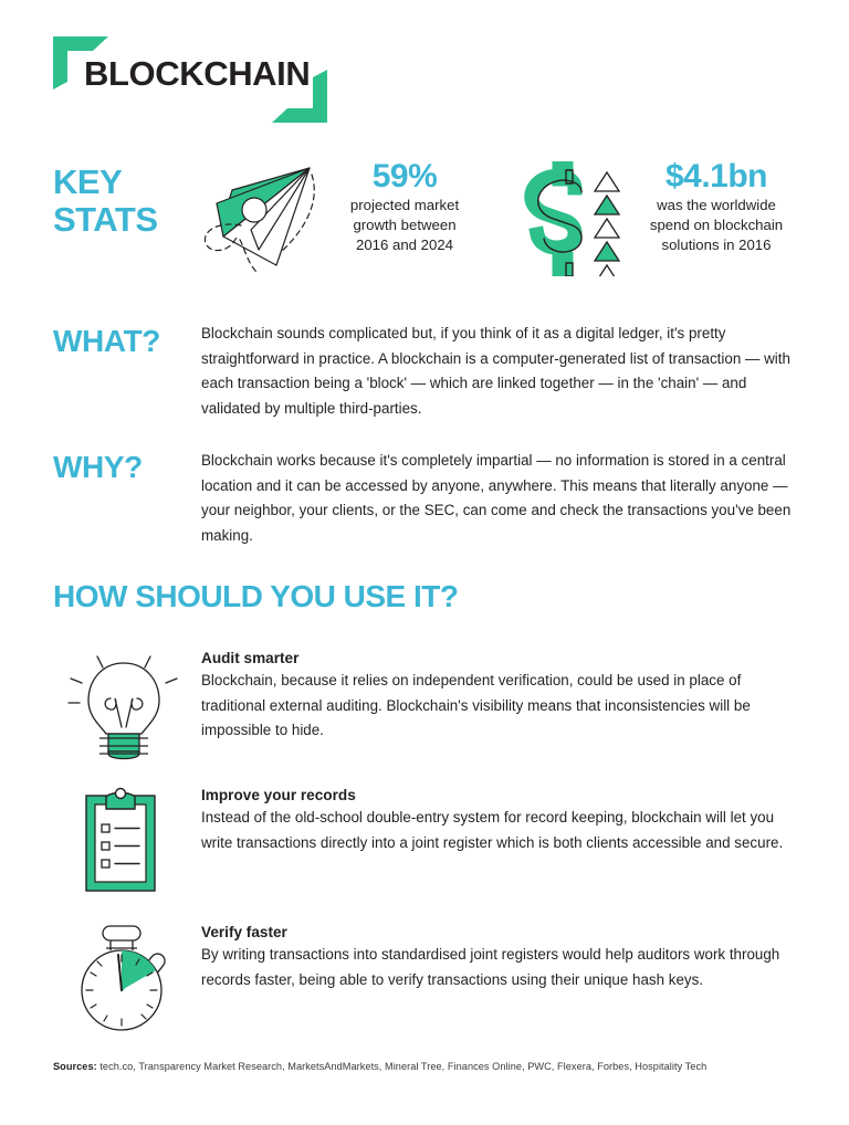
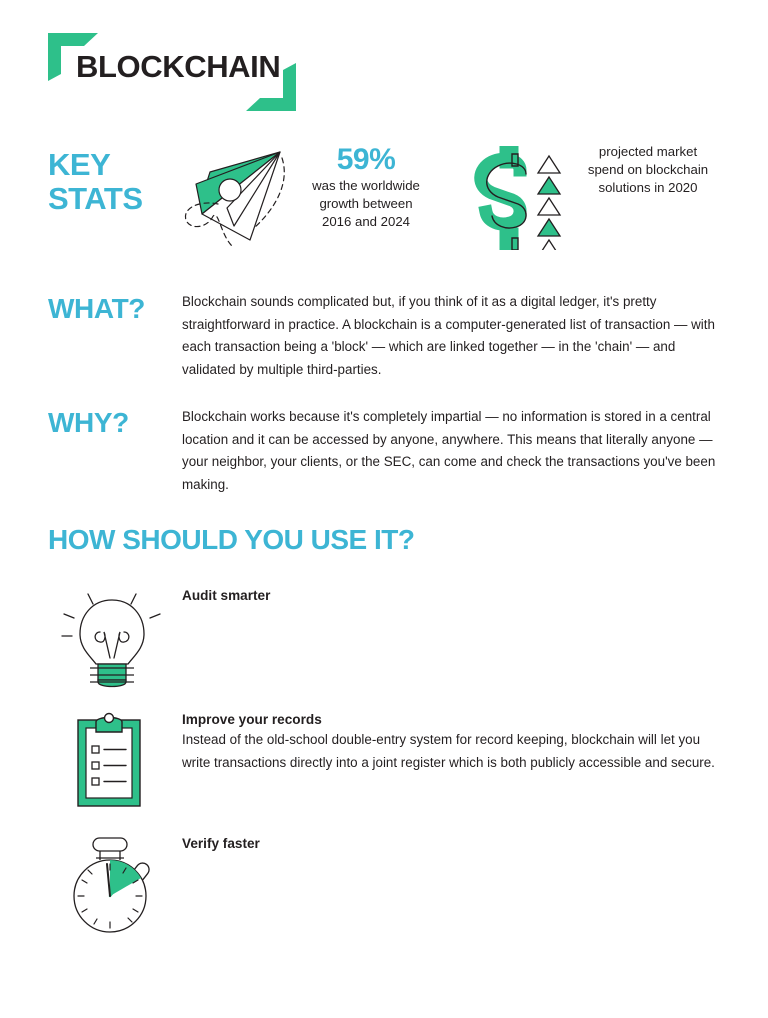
  BLOCKCHAIN
  KEY
  STATS
  59%
- projected market
+ was the worldwide
  growth between
  2016 and 2024
- $4.1bn
- was the worldwide
+ projected market
  spend on blockchain
- solutions in 2016
+ solutions in 2020
  WHAT?
  Blockchain sounds complicated but, if you think of it as a digital ledger, it's pretty straightforward in practice. A blockchain is a computer-generated list of transaction — with each transaction being a 'block' — which are linked together — in the 'chain' — and validated by multiple third-parties.
  WHY?
  Blockchain works because it's completely impartial — no information is stored in a central location and it can be accessed by anyone, anywhere. This means that literally anyone — your neighbor, your clients, or the SEC, can come and check the transactions you've been making.
  HOW SHOULD YOU USE IT?
  Audit smarter
- Blockchain, because it relies on independent verification, could be used in place of traditional external auditing. Blockchain's visibility means that inconsistencies will be impossible to hide.
  Improve your records
- Instead of the old-school double-entry system for record keeping, blockchain will let you write transactions directly into a joint register which is both clients accessible and secure.
+ Instead of the old-school double-entry system for record keeping, blockchain will let you write transactions directly into a joint register which is both publicly accessible and secure.
  Verify faster
- By writing transactions into standardised joint registers would help auditors work through records faster, being able to verify transactions using their unique hash keys.
- Sources: tech.co, Transparency Market Research, MarketsAndMarkets, Mineral Tree, Finances Online, PWC, Flexera, Forbes, Hospitality Tech
